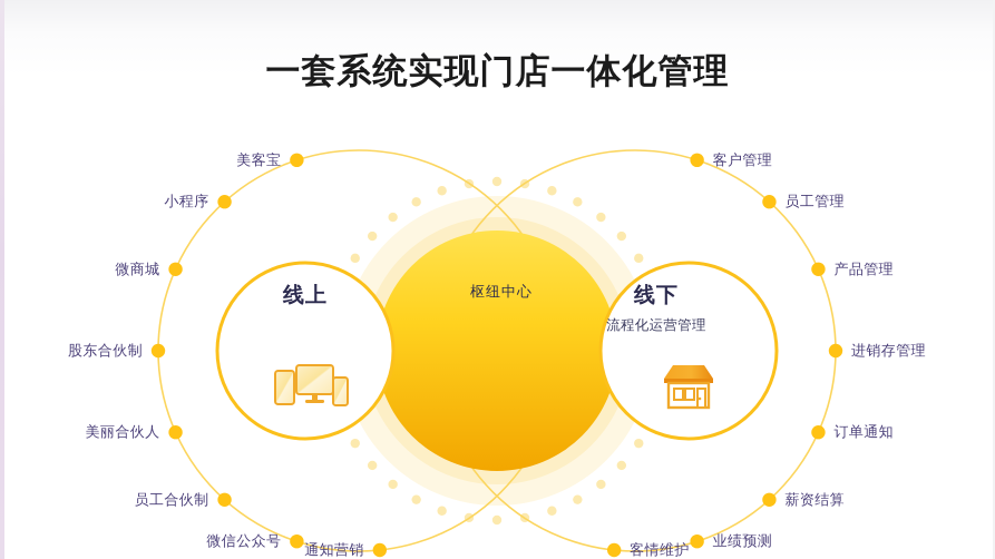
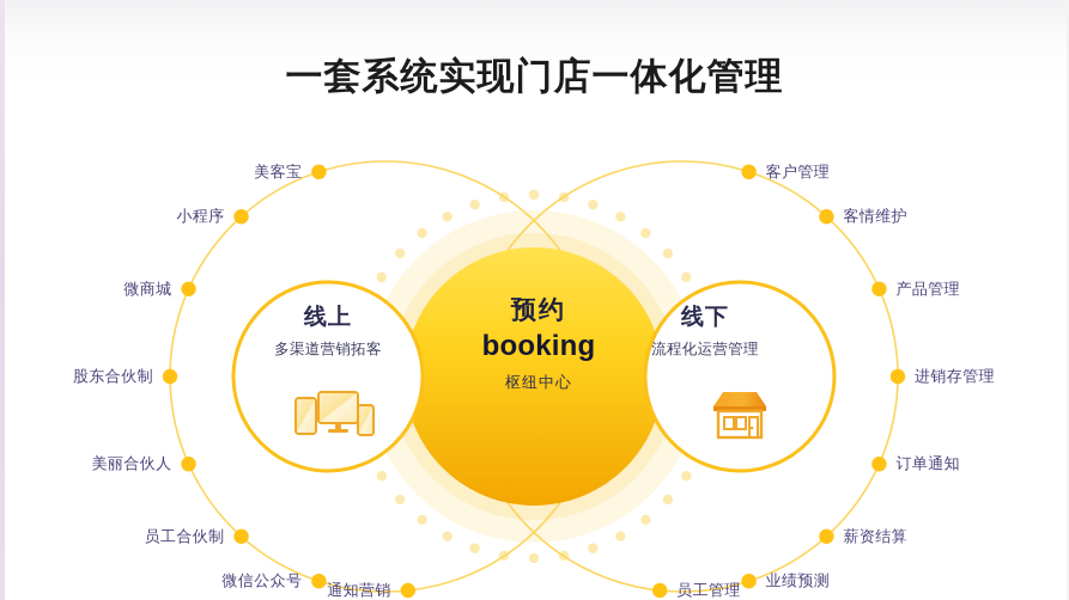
  一套系统实现门店一体化管理
  线上
+ 多渠道营销拓客
  线下
  流程化运营管理
+ 预约
+ booking
  枢纽中心
  美客宝
  小程序
  微商城
  股东合伙制
  美丽合伙人
  员工合伙制
  微信公众号
  通知营销
  客户管理
- 员工管理
+ 客情维护
  产品管理
  进销存管理
  订单通知
  薪资结算
  业绩预测
- 客情维护
+ 员工管理
